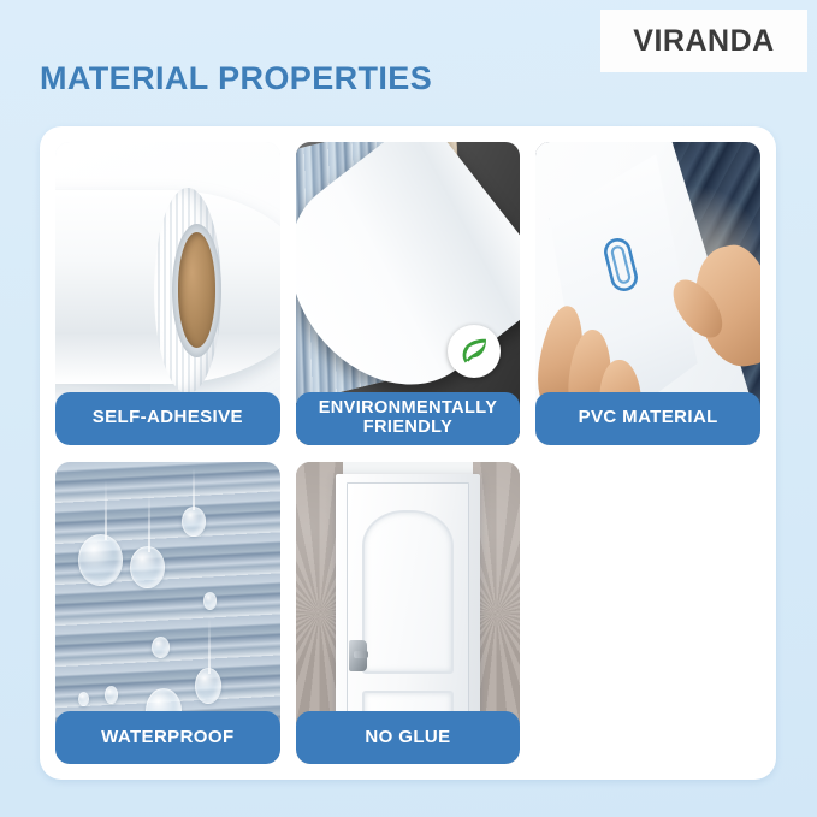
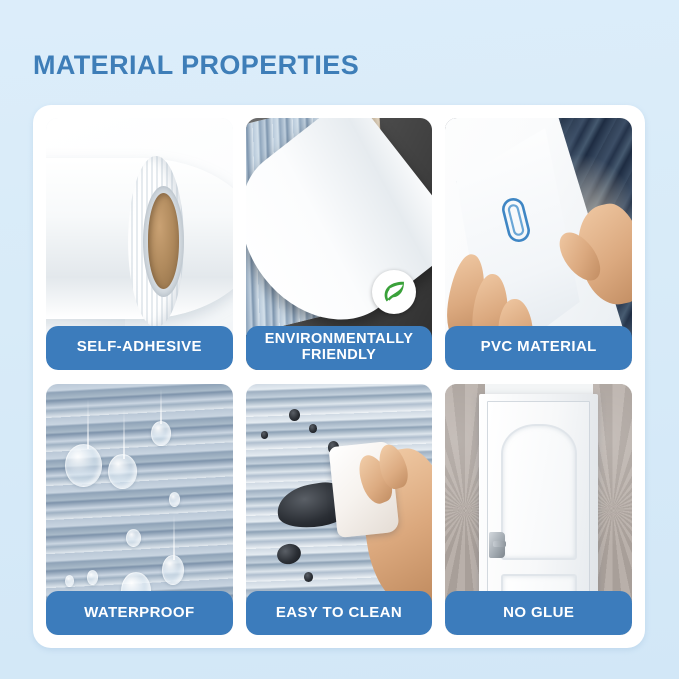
  MATERIAL PROPERTIES
- VIRANDA
  SELF-ADHESIVE
  ENVIRONMENTALLY
  FRIENDLY
  PVC MATERIAL
  WATERPROOF
+ EASY TO CLEAN
  NO GLUE
